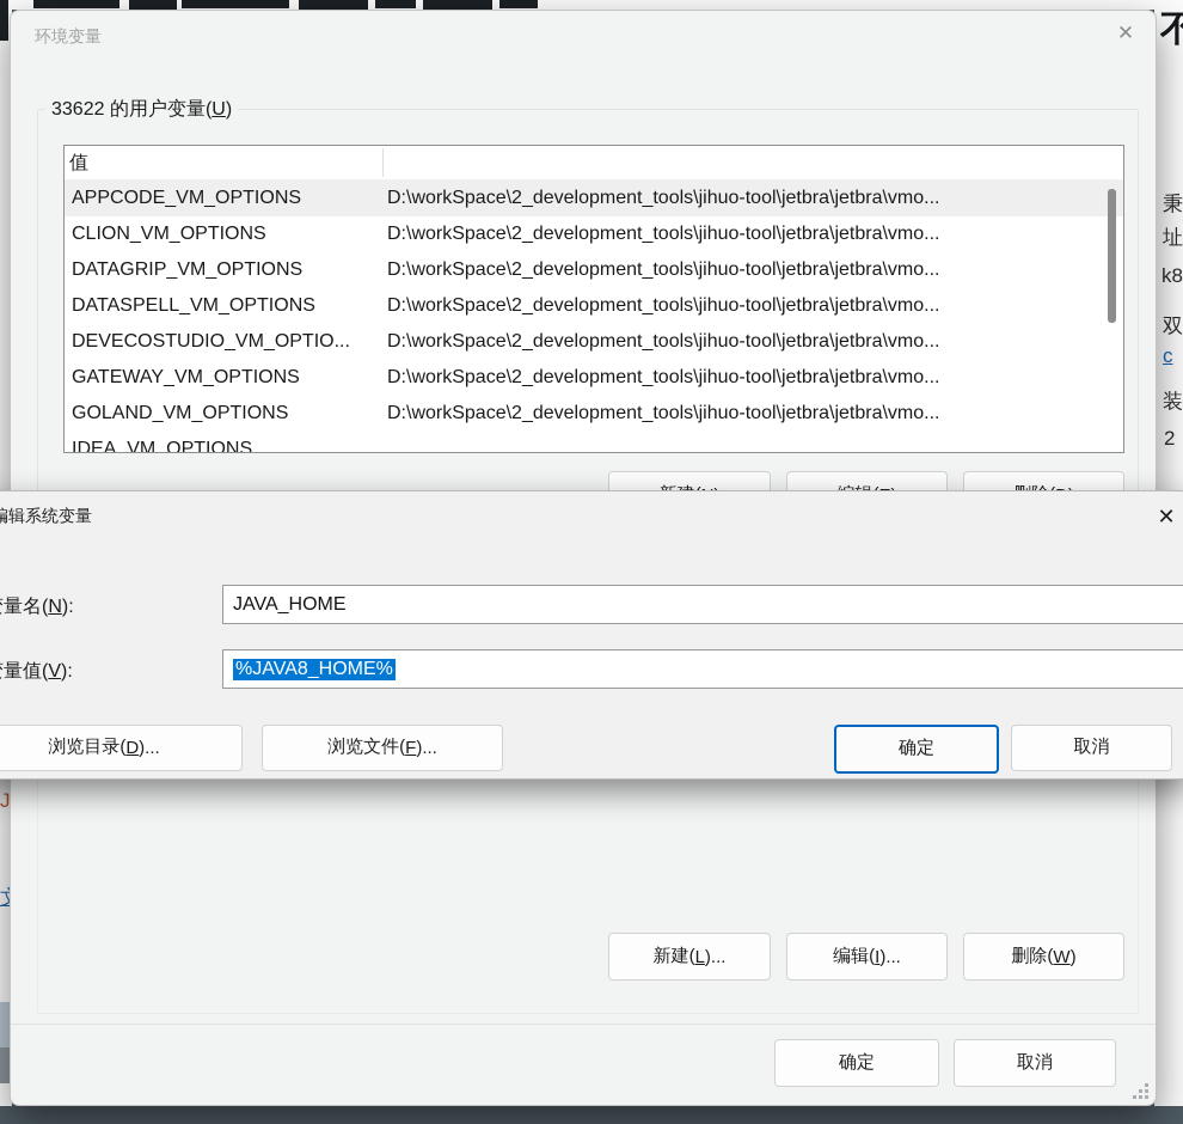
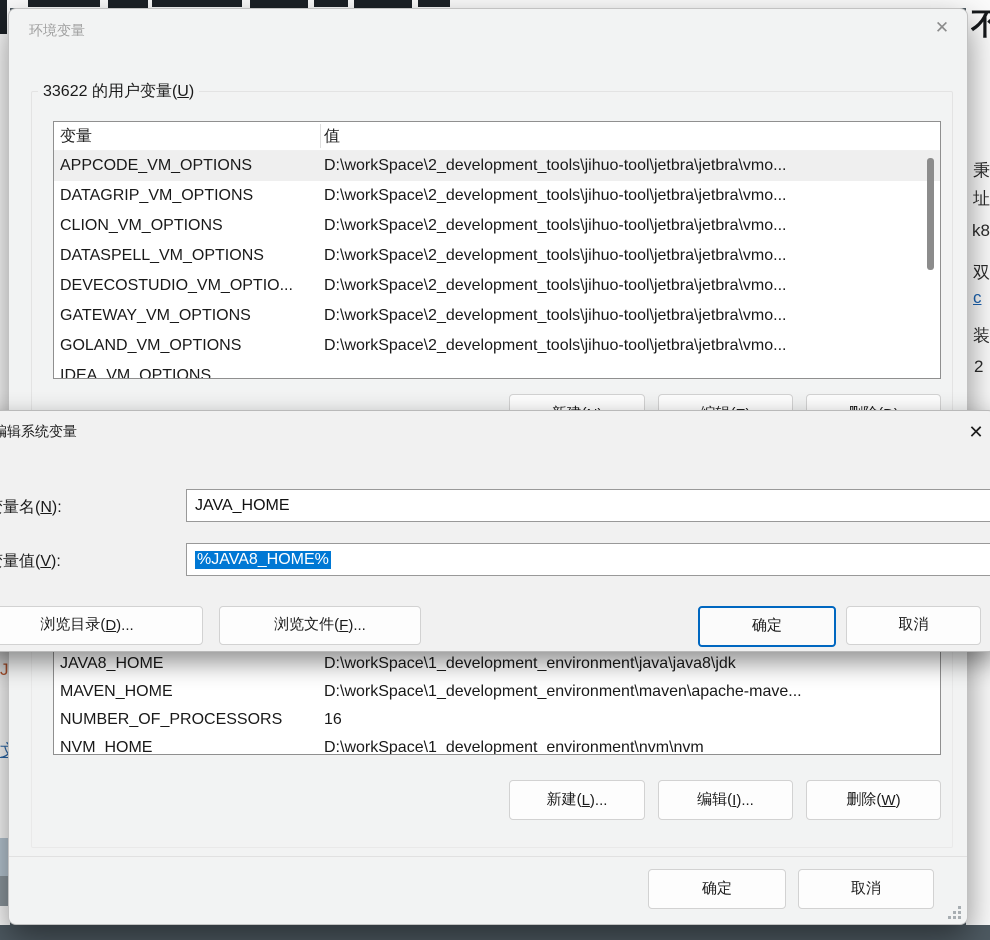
  不
  秉
  址
  k8
  双
  c
  装
  2
  J
  环境变量
  ✕
  33622 的用户变量(U)
+ 变量
  值
  APPCODE_VM_OPTIONS
  D:\workSpace\2_development_tools\jihuo-tool\jetbra\jetbra\vmo...
- CLION_VM_OPTIONS
+ DATAGRIP_VM_OPTIONS
  D:\workSpace\2_development_tools\jihuo-tool\jetbra\jetbra\vmo...
- DATAGRIP_VM_OPTIONS
+ CLION_VM_OPTIONS
  D:\workSpace\2_development_tools\jihuo-tool\jetbra\jetbra\vmo...
  DATASPELL_VM_OPTIONS
  D:\workSpace\2_development_tools\jihuo-tool\jetbra\jetbra\vmo...
  DEVECOSTUDIO_VM_OPTIO...
  D:\workSpace\2_development_tools\jihuo-tool\jetbra\jetbra\vmo...
  GATEWAY_VM_OPTIONS
  D:\workSpace\2_development_tools\jihuo-tool\jetbra\jetbra\vmo...
  GOLAND_VM_OPTIONS
  D:\workSpace\2_development_tools\jihuo-tool\jetbra\jetbra\vmo...
  IDEA_VM_OPTIONS
+ JAVA8_HOME
+ D:\workSpace\1_development_environment\java\java8\jdk
+ MAVEN_HOME
+ D:\workSpace\1_development_environment\maven\apache-mave...
+ NUMBER_OF_PROCESSORS
+ 16
+ NVM_HOME
+ D:\workSpace\1_development_environment\nvm\nvm
  新建(
  L
  )...
  编辑(
  I
  )...
  删除(
  W
  )
  确定
  取消
  编辑系统变量
  ✕
  量名(N):
  JAVA_HOME
  量值(V):
  %JAVA8_HOME%
  浏览目录(
  D
  )...
  浏览文件(
  F
  )...
  确定
  取消
